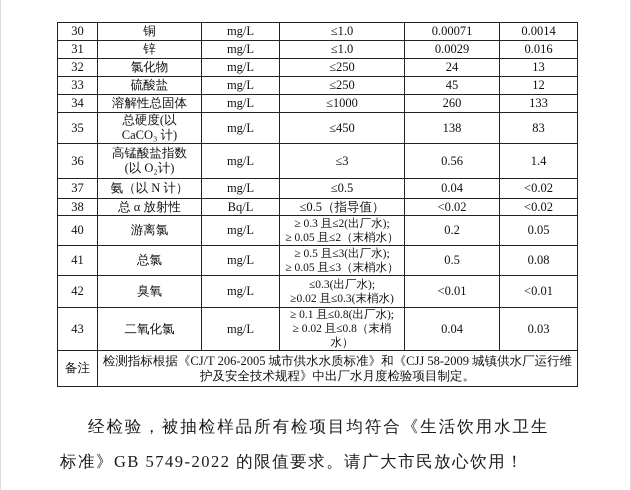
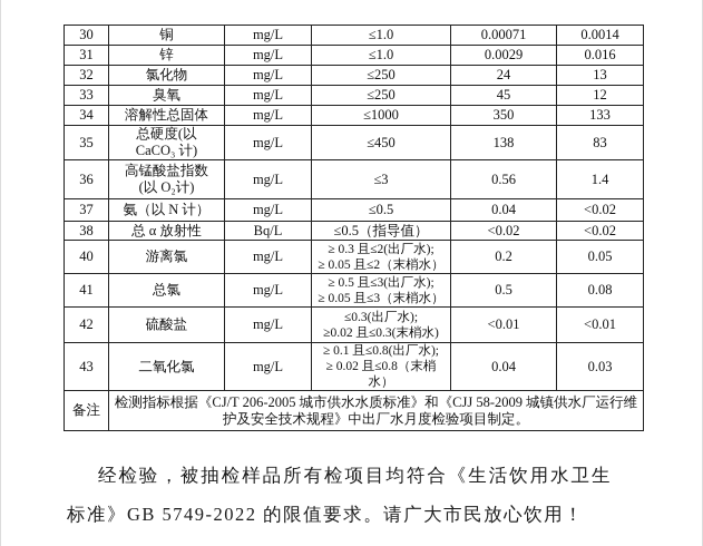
  30	铜	mg/L	≤1.0	0.00071	0.0014
  31	锌	mg/L	≤1.0	0.0029	0.016
  32	氯化物	mg/L	≤250	24	13
- 33	硫酸盐	mg/L	≤250	45	12
+ 33	臭氧	mg/L	≤250	45	12
- 34	溶解性总固体	mg/L	≤1000	260	133
+ 34	溶解性总固体	mg/L	≤1000	350	133
  35	总硬度(以 CaCO₃ 计)	mg/L	≤450	138	83
  36	高锰酸盐指数 (以 O₂计)	mg/L	≤3	0.56	1.4
  37	氨（以 N 计）	mg/L	≤0.5	0.04	<0.02
  38	总 α 放射性	Bq/L	≤0.5（指导值）	<0.02	<0.02
  40	游离氯	mg/L	≥ 0.3 且≤2(出厂水); ≥ 0.05 且≤2（末梢水）	0.2	0.05
  41	总氯	mg/L	≥ 0.5 且≤3(出厂水); ≥ 0.05 且≤3（末梢水）	0.5	0.08
- 42	臭氧	mg/L	≤0.3(出厂水); ≥0.02 且≤0.3(末梢水)	<0.01	<0.01
+ 42	硫酸盐	mg/L	≤0.3(出厂水); ≥0.02 且≤0.3(末梢水)	<0.01	<0.01
  43	二氧化氯	mg/L	≥ 0.1 且≤0.8(出厂水); ≥ 0.02 且≤0.8（末梢水）	0.04	0.03
  备注	检测指标根据《CJ/T 206-2005 城市供水水质标准》和《CJJ 58-2009 城镇供水厂运行维护及安全技术规程》中出厂水月度检验项目制定。
  经检验，被抽检样品所有检项目均符合《生活饮用水卫生标准》GB 5749-2022 的限值要求。请广大市民放心饮用！
